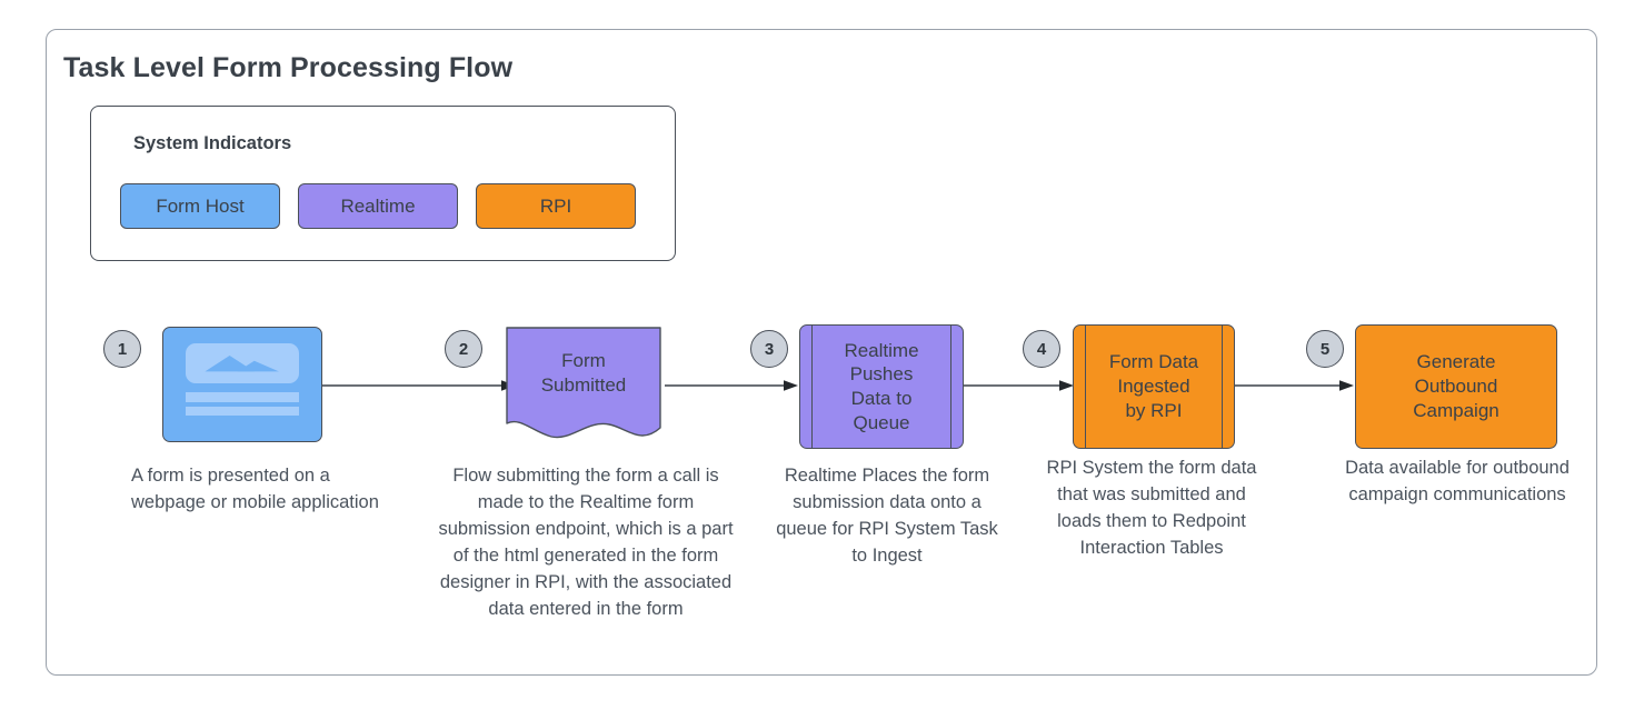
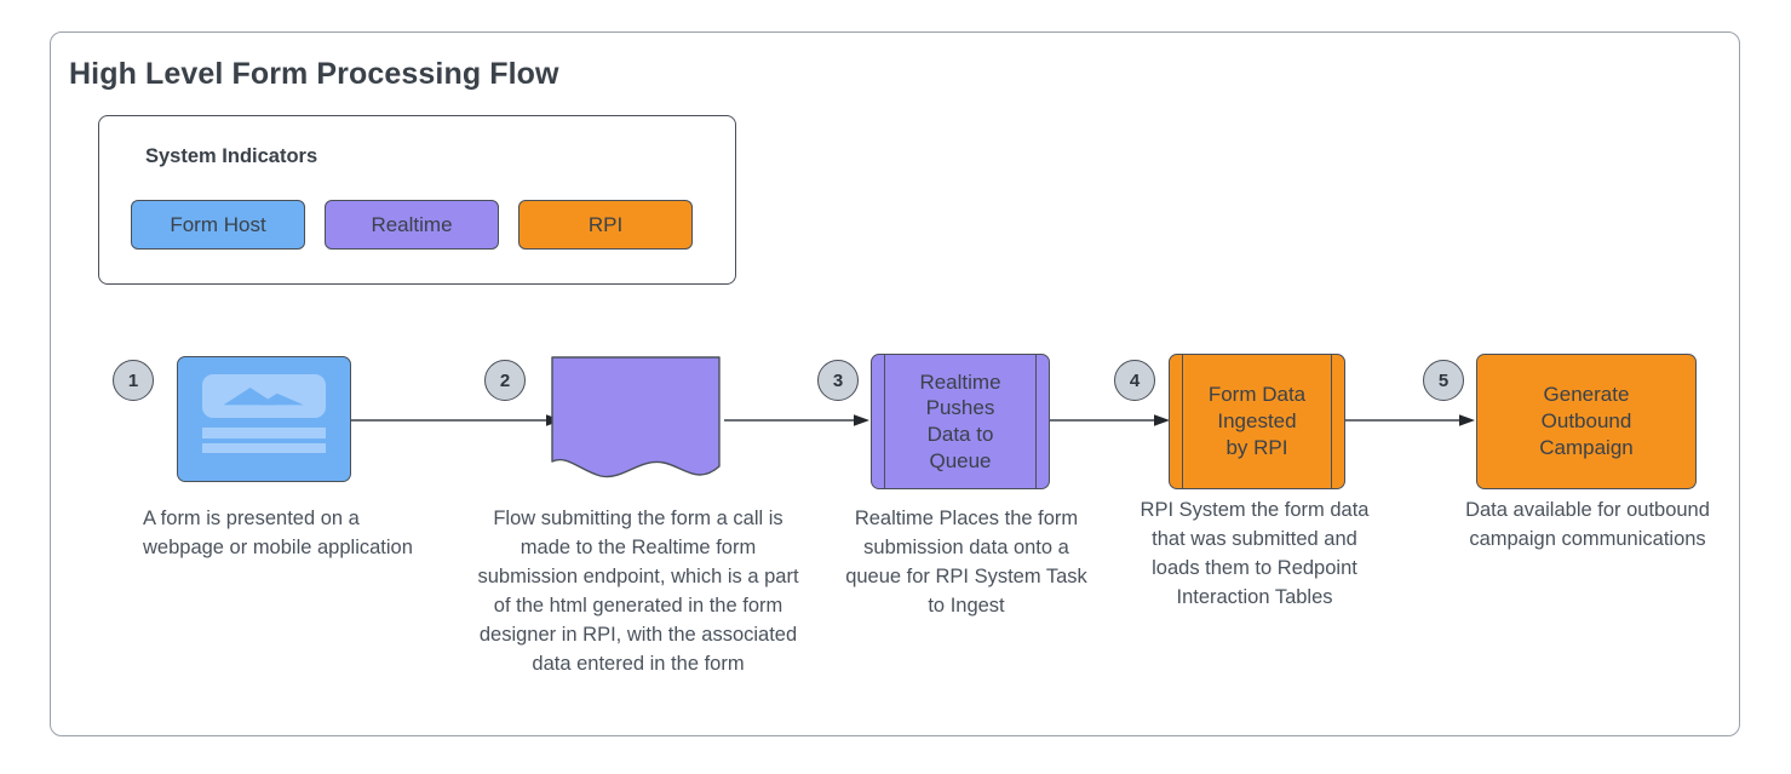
- Task Level Form Processing Flow
+ High Level Form Processing Flow
  System Indicators
  Form Host
  Realtime
  RPI
  1
  A form is presented on a webpage or mobile application
  2
- Form
- Submitted
  Flow submitting the form a call is made to the Realtime form submission endpoint, which is a part of the html generated in the form designer in RPI, with the associated data entered in the form
  3
  Realtime
  Pushes
  Data to
  Queue
  Realtime Places the form submission data onto a queue for RPI System Task to Ingest
  4
  Form Data
  Ingested
  by RPI
  RPI System the form data that was submitted and loads them to Redpoint Interaction Tables
  5
  Generate
  Outbound
  Campaign
  Data available for outbound campaign communications
